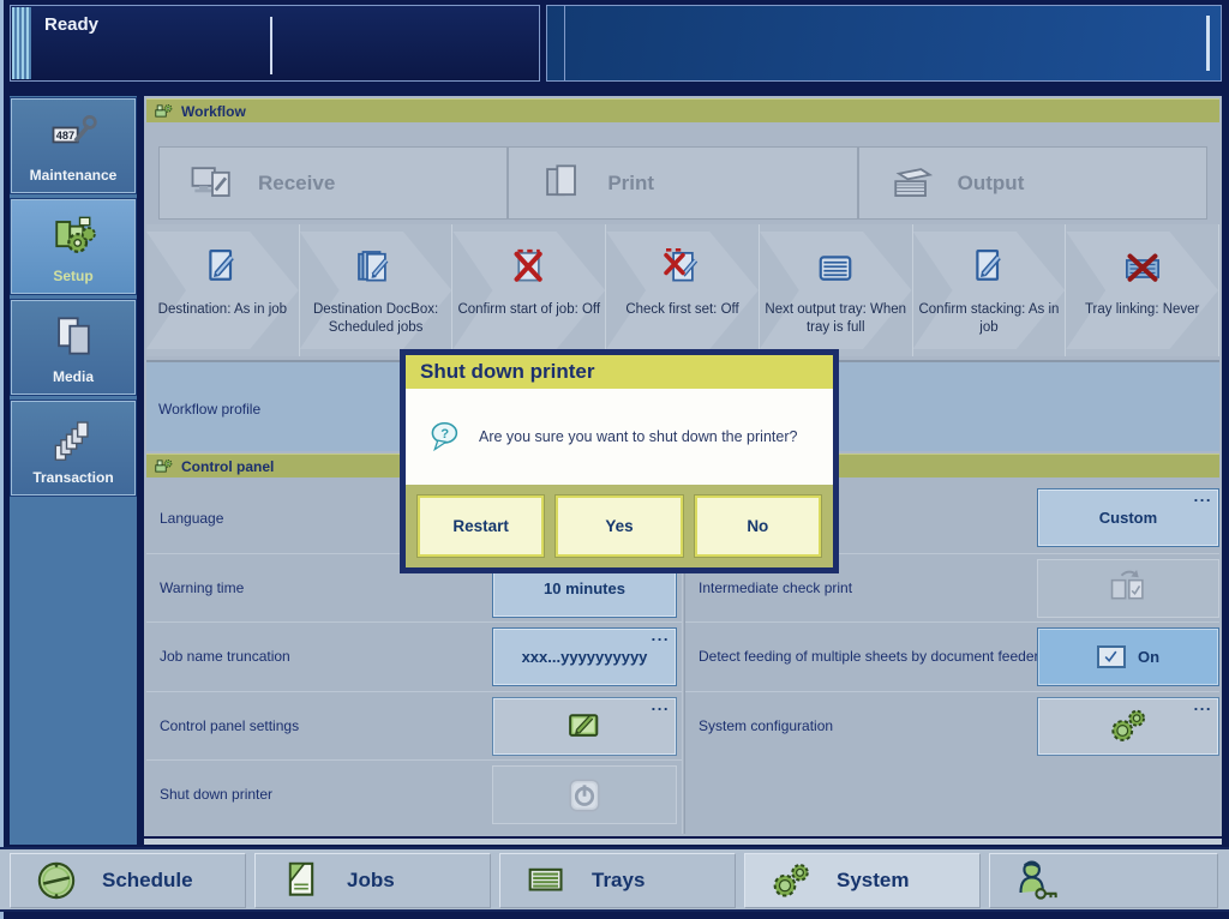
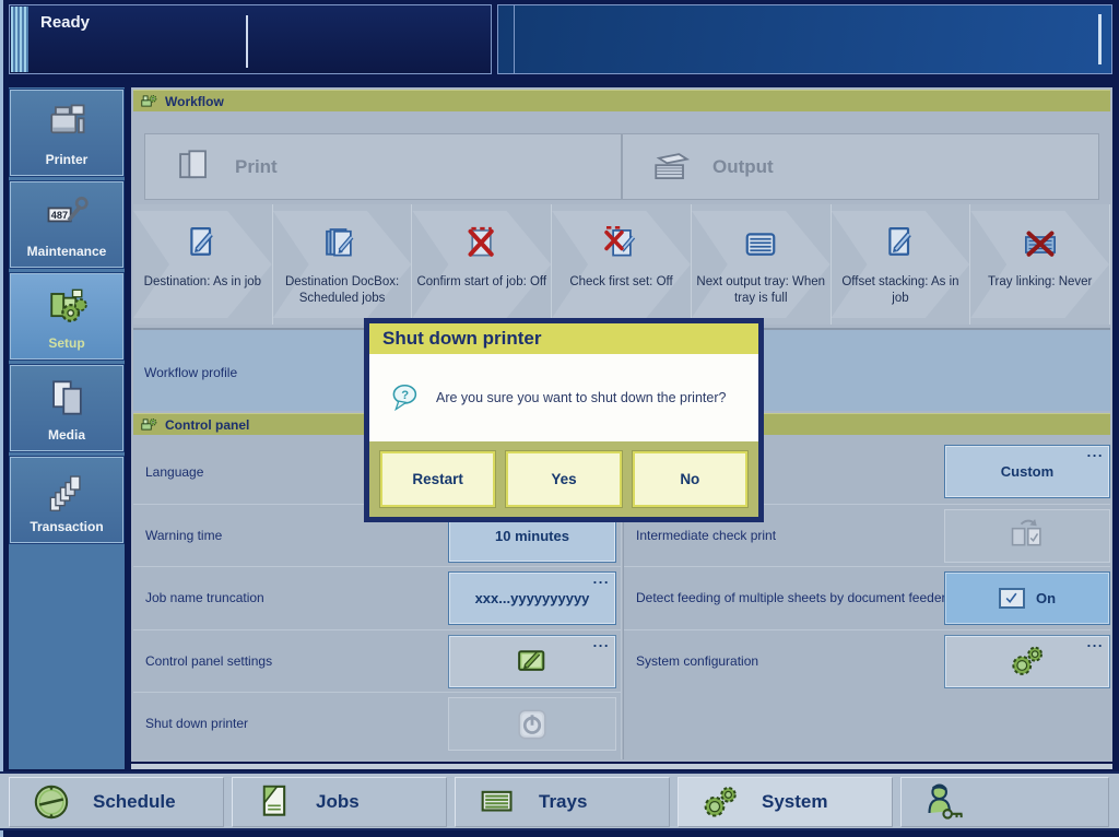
  Ready
+ Printer
  Maintenance
  Setup
  Media
  Transaction
  Workflow
- Receive
  Print
  Output
  Destination: As in job
  Destination DocBox: Scheduled jobs
  Confirm start of job: Off
  Check first set: Off
  Next output tray: When tray is full
- Confirm stacking: As in job
+ Offset stacking: As in job
  Tray linking: Never
  Workflow profile
  Control panel
  Language
  Warning time
  10 minutes
  Job name truncation
  ...
  xxx...yyyyyyyyyy
  Control panel settings
  ...
  Shut down printer
  ...
  Custom
  Intermediate check print
  Detect feeding of multiple sheets by document feede
  On
  System configuration
  ...
  Schedule
  Jobs
  Trays
  System
  Shut down printer
  Are you sure you want to shut down the printer?
  Restart
  Yes
  No
